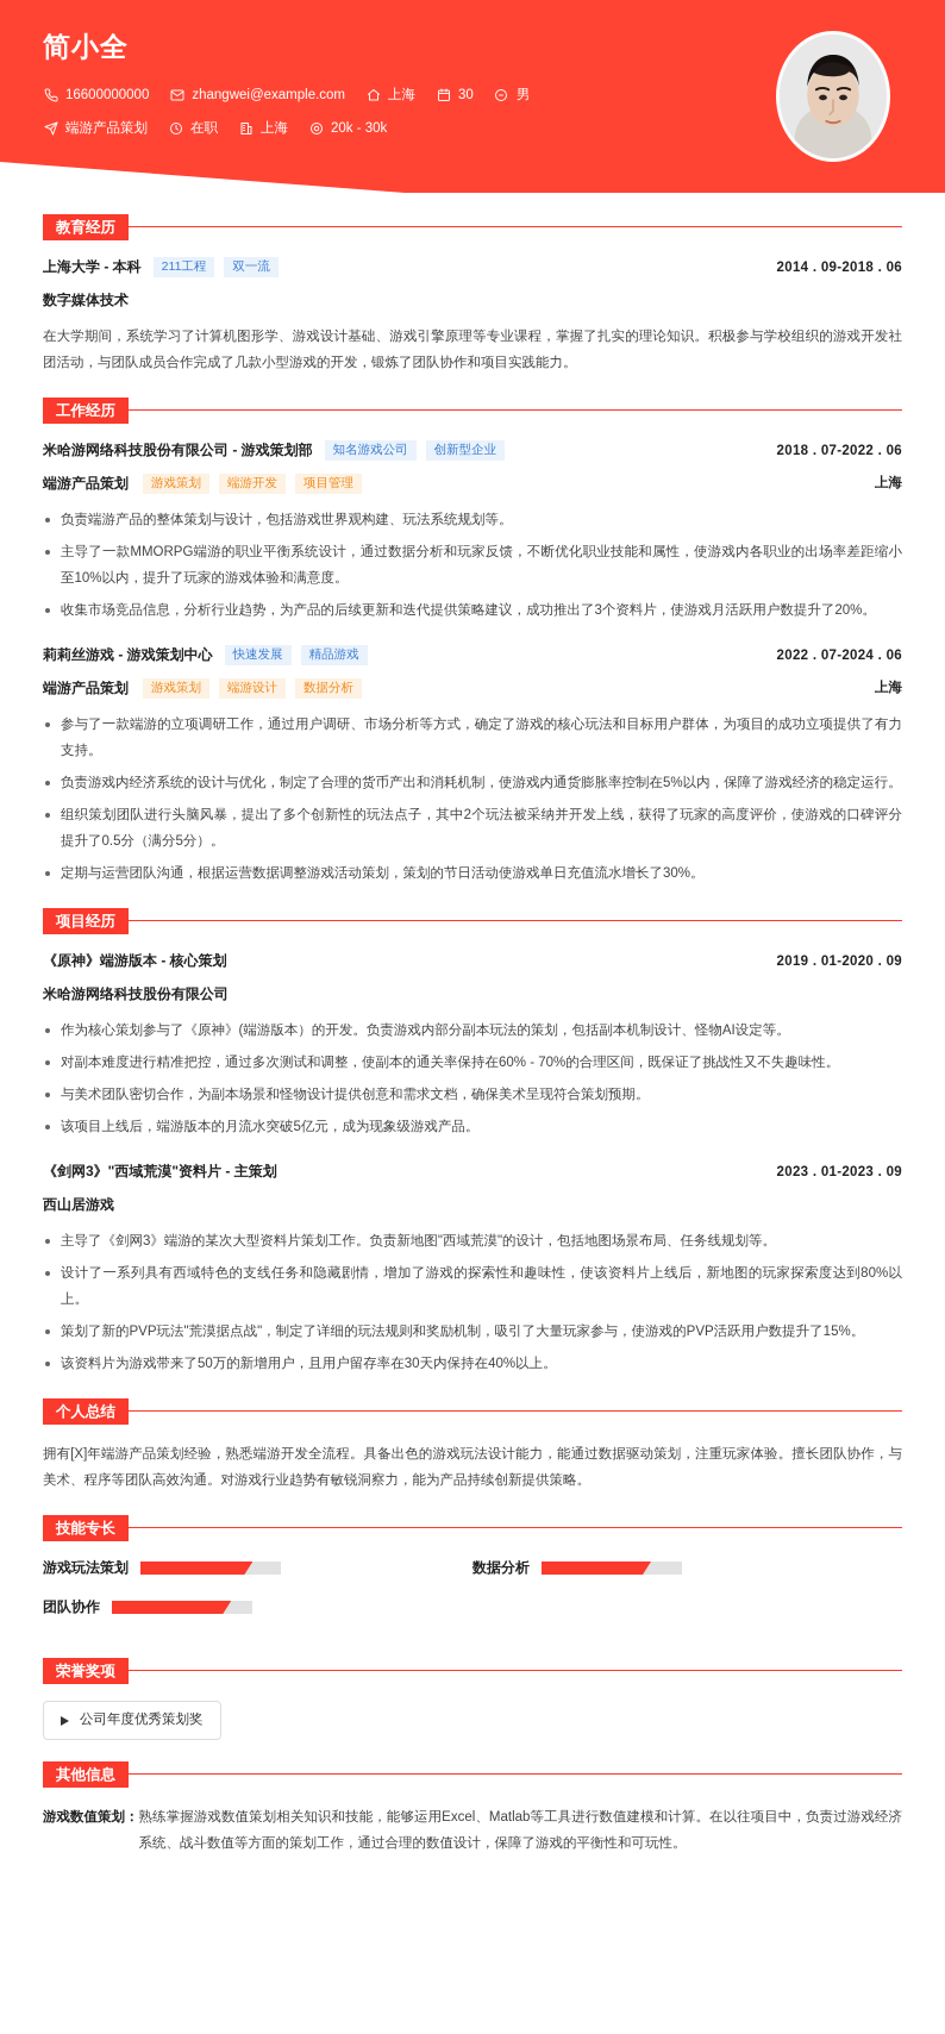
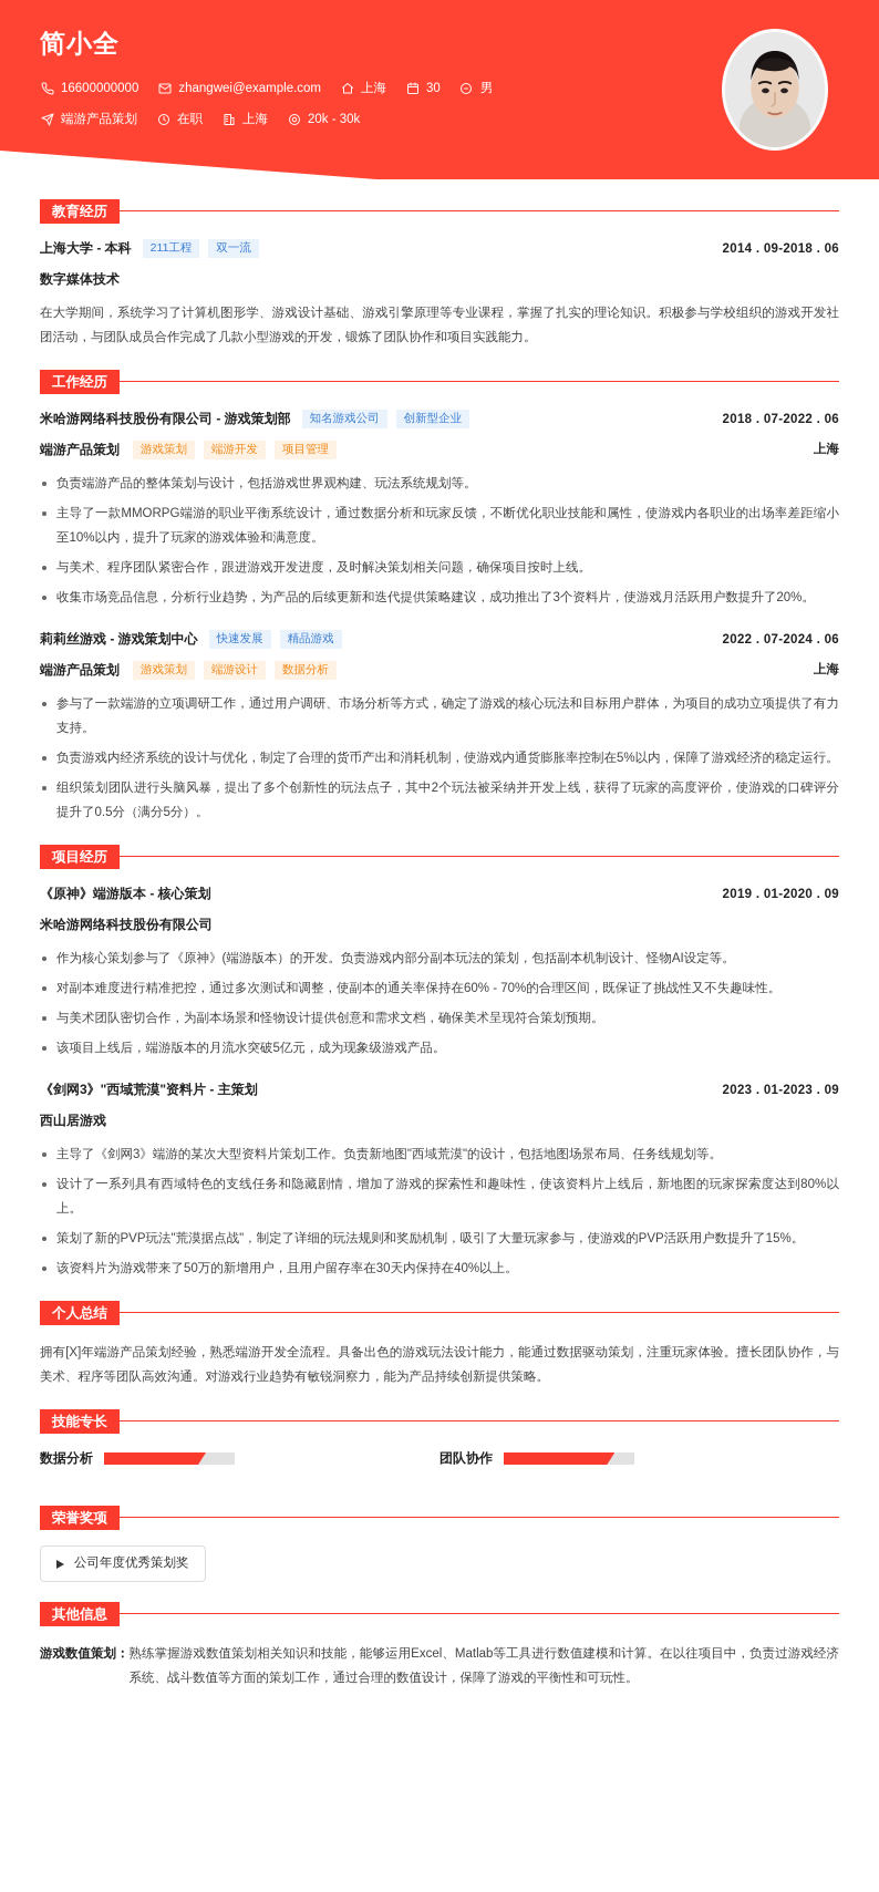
  简小全
  16600000000
  zhangwei@example.com
  上海
  30
  男
  端游产品策划
  在职
  上海
  20k - 30k
  教育经历
  上海大学 - 本科
  211工程
  双一流
  2014 . 09-2018 . 06
  数字媒体技术
  在大学期间，系统学习了计算机图形学、游戏设计基础、游戏引擎原理等专业课程，掌握了扎实的理论知识。积极参与学校组织的游戏开发社团活动，与团队成员合作完成了几款小型游戏的开发，锻炼了团队协作和项目实践能力。
  工作经历
  米哈游网络科技股份有限公司 - 游戏策划部
  知名游戏公司
  创新型企业
  2018 . 07-2022 . 06
  端游产品策划
  游戏策划
  端游开发
  项目管理
  上海
  负责端游产品的整体策划与设计，包括游戏世界观构建、玩法系统规划等。
  主导了一款MMORPG端游的职业平衡系统设计，通过数据分析和玩家反馈，不断优化职业技能和属性，使游戏内各职业的出场率差距缩小至10%以内，提升了玩家的游戏体验和满意度。
+ 与美术、程序团队紧密合作，跟进游戏开发进度，及时解决策划相关问题，确保项目按时上线。
  收集市场竞品信息，分析行业趋势，为产品的后续更新和迭代提供策略建议，成功推出了3个资料片，使游戏月活跃用户数提升了20%。
  莉莉丝游戏 - 游戏策划中心
  快速发展
  精品游戏
  2022 . 07-2024 . 06
  端游产品策划
  游戏策划
  端游设计
  数据分析
  上海
  参与了一款端游的立项调研工作，通过用户调研、市场分析等方式，确定了游戏的核心玩法和目标用户群体，为项目的成功立项提供了有力支持。
  负责游戏内经济系统的设计与优化，制定了合理的货币产出和消耗机制，使游戏内通货膨胀率控制在5%以内，保障了游戏经济的稳定运行。
  组织策划团队进行头脑风暴，提出了多个创新性的玩法点子，其中2个玩法被采纳并开发上线，获得了玩家的高度评价，使游戏的口碑评分提升了0.5分（满分5分）。
- 定期与运营团队沟通，根据运营数据调整游戏活动策划，策划的节日活动使游戏单日充值流水增长了30%。
  项目经历
  《原神》端游版本 - 核心策划
  2019 . 01-2020 . 09
  米哈游网络科技股份有限公司
  作为核心策划参与了《原神》(端游版本）的开发。负责游戏内部分副本玩法的策划，包括副本机制设计、怪物AI设定等。
  对副本难度进行精准把控，通过多次测试和调整，使副本的通关率保持在60% - 70%的合理区间，既保证了挑战性又不失趣味性。
  与美术团队密切合作，为副本场景和怪物设计提供创意和需求文档，确保美术呈现符合策划预期。
  该项目上线后，端游版本的月流水突破5亿元，成为现象级游戏产品。
  《剑网3》"西域荒漠"资料片 - 主策划
  2023 . 01-2023 . 09
  西山居游戏
  主导了《剑网3》端游的某次大型资料片策划工作。负责新地图"西域荒漠"的设计，包括地图场景布局、任务线规划等。
  设计了一系列具有西域特色的支线任务和隐藏剧情，增加了游戏的探索性和趣味性，使该资料片上线后，新地图的玩家探索度达到80%以上。
  策划了新的PVP玩法"荒漠据点战"，制定了详细的玩法规则和奖励机制，吸引了大量玩家参与，使游戏的PVP活跃用户数提升了15%。
  该资料片为游戏带来了50万的新增用户，且用户留存率在30天内保持在40%以上。
  个人总结
  拥有[X]年端游产品策划经验，熟悉端游开发全流程。具备出色的游戏玩法设计能力，能通过数据驱动策划，注重玩家体验。擅长团队协作，与美术、程序等团队高效沟通。对游戏行业趋势有敏锐洞察力，能为产品持续创新提供策略。
  技能专长
- 游戏玩法策划
  数据分析
  团队协作
  荣誉奖项
  公司年度优秀策划奖
  其他信息
  游戏数值策划：
  熟练掌握游戏数值策划相关知识和技能，能够运用Excel、Matlab等工具进行数值建模和计算。在以往项目中，负责过游戏经济系统、战斗数值等方面的策划工作，通过合理的数值设计，保障了游戏的平衡性和可玩性。
